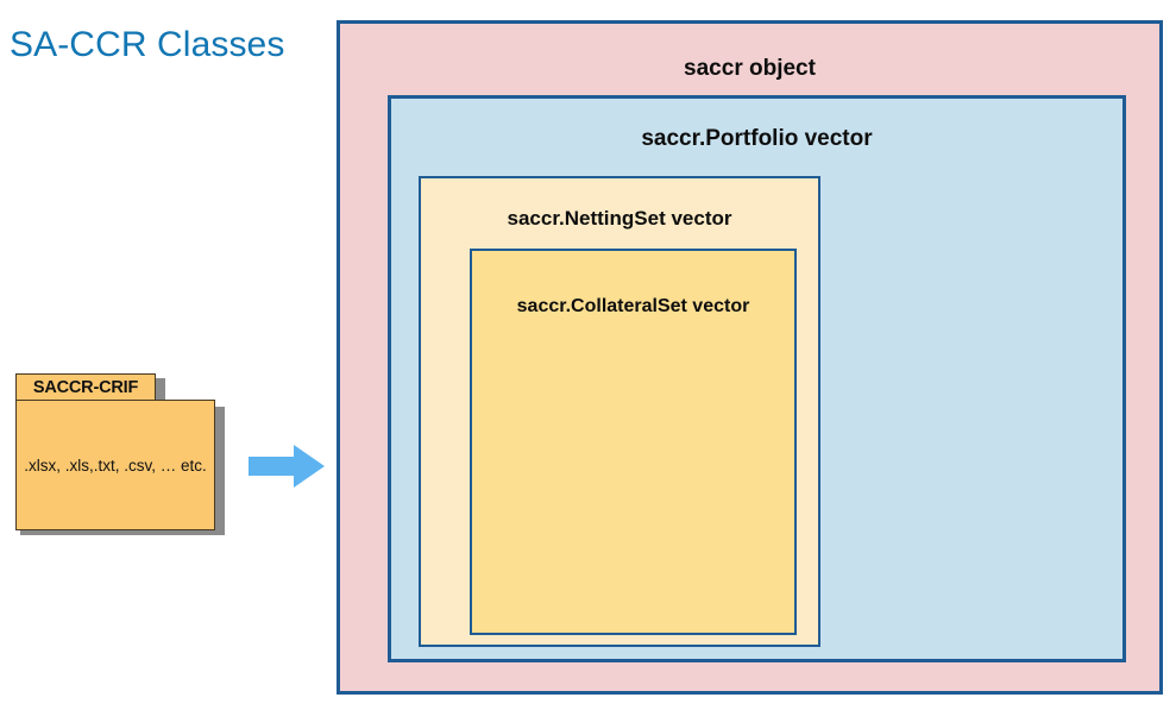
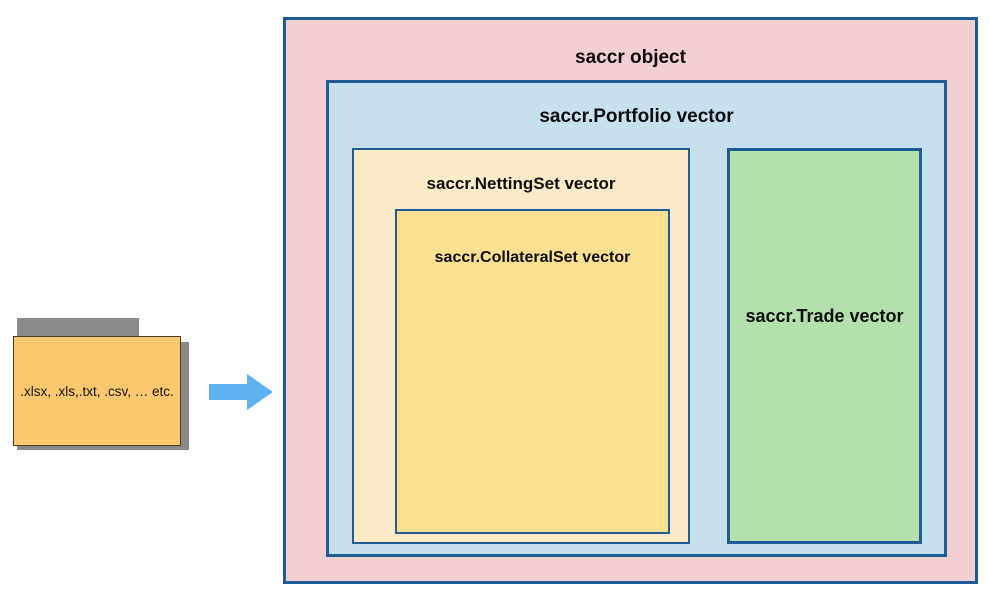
- SA-CCR Classes
- SACCR-CRIF
  .xlsx, .xls,.txt, .csv, … etc.
  saccr object
  saccr.Portfolio vector
  saccr.NettingSet vector
  saccr.CollateralSet vector
+ saccr.Trade vector
